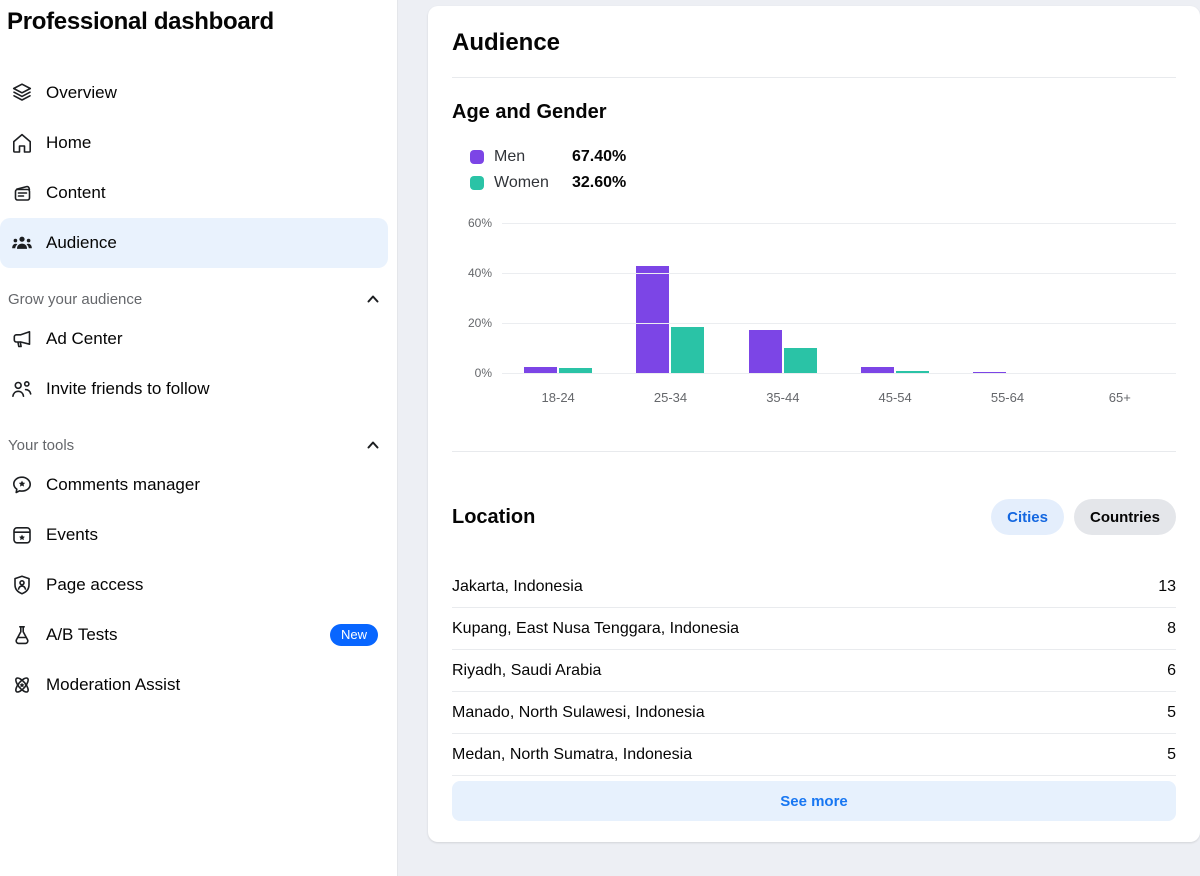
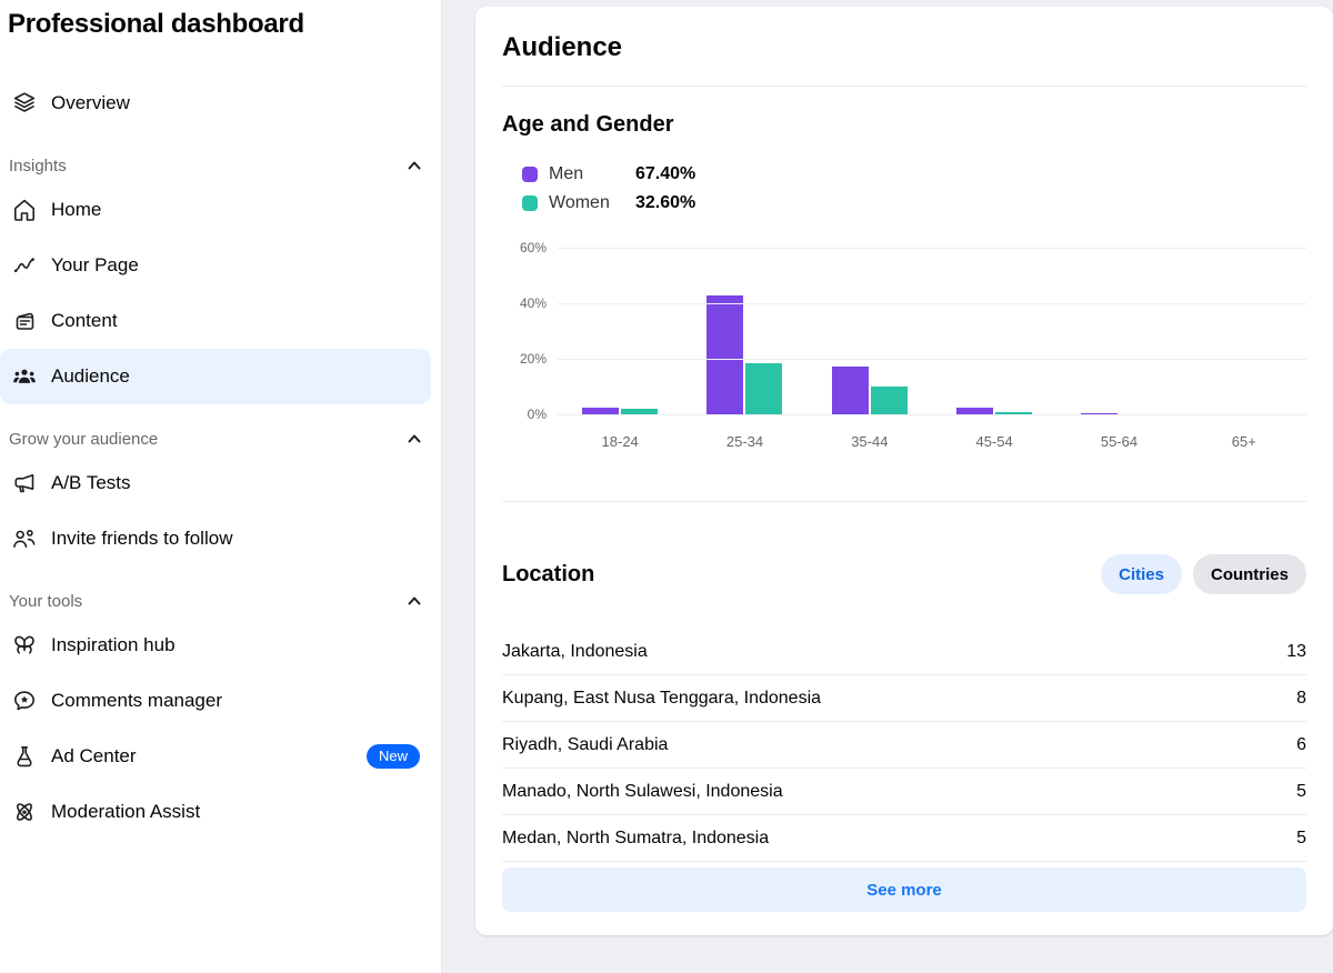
  Professional dashboard
  Overview
+ Insights
  Home
+ Your Page
  Content
  Audience
  Grow your audience
- Ad Center
+ A/B Tests
  Invite friends to follow
  Your tools
+ Inspiration hub
  Comments manager
- Events
- Page access
- A/B Tests
+ Ad Center
  New
  Moderation Assist
  Audience
  Age and Gender
  Men
  67.40%
  Women
  32.60%
  0%
  20%
  40%
  60%
  18-24
  25-34
  35-44
  45-54
  55-64
  65+
  Location
  Cities
  Countries
  Jakarta, Indonesia
  13
  Kupang, East Nusa Tenggara, Indonesia
  8
  Riyadh, Saudi Arabia
  6
  Manado, North Sulawesi, Indonesia
  5
  Medan, North Sumatra, Indonesia
  5
  See more
